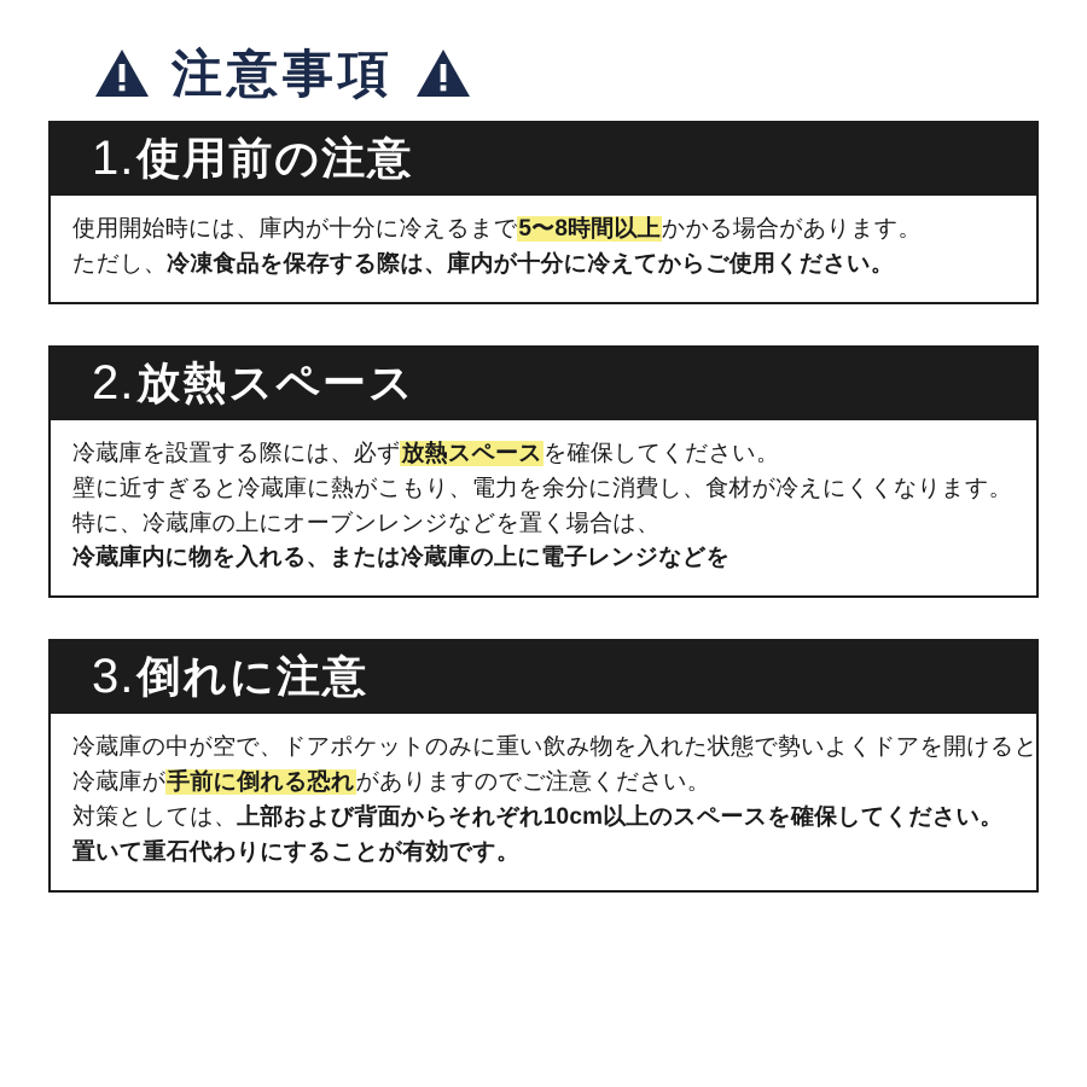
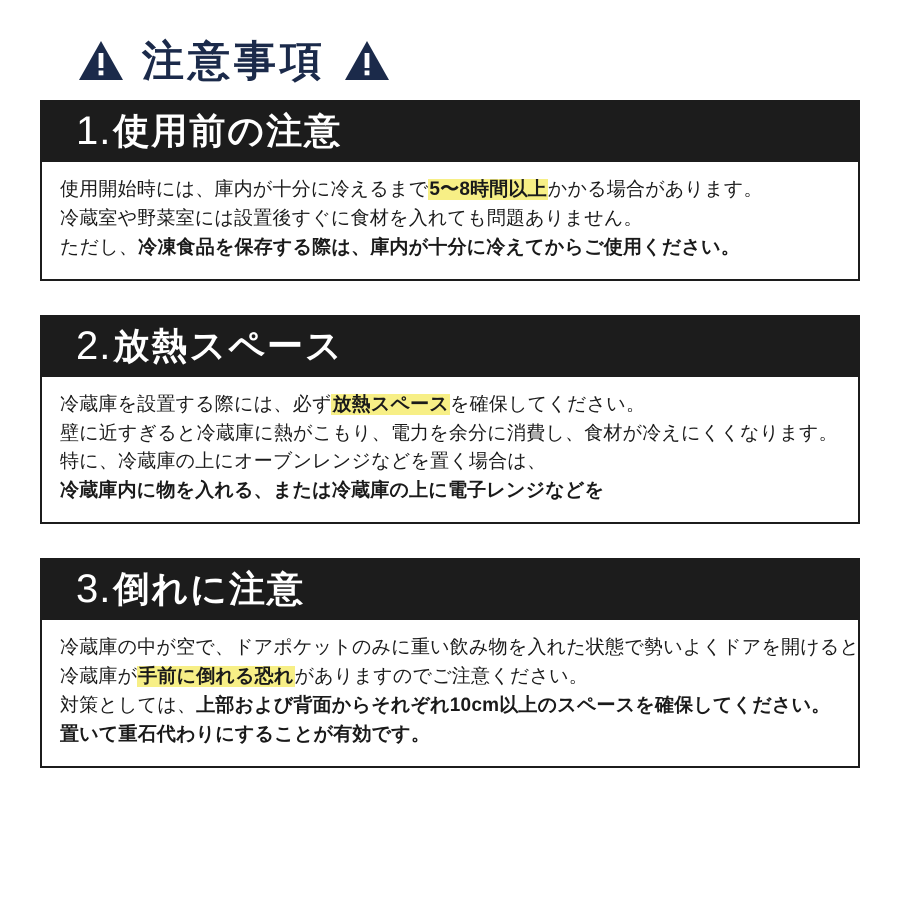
  注意事項
  1.
  使用前の注意
  使用開始時には、庫内が十分に冷えるまで5〜8時間以上かかる場合があります。
+ 冷蔵室や野菜室には設置後すぐに食材を入れても問題ありません。
  ただし、冷凍食品を保存する際は、庫内が十分に冷えてからご使用ください。
  2.
  放熱スペース
  冷蔵庫を設置する際には、必ず放熱スペースを確保してください。
  壁に近すぎると冷蔵庫に熱がこもり、電力を余分に消費し、食材が冷えにくくなります。
  特に、冷蔵庫の上にオーブンレンジなどを置く場合は、
  冷蔵庫内に物を入れる、または冷蔵庫の上に電子レンジなどを
  3.
  倒れに注意
  冷蔵庫の中が空で、ドアポケットのみに重い飲み物を入れた状態で勢いよくドアを開けると
  冷蔵庫が手前に倒れる恐れがありますのでご注意ください。
  対策としては、上部および背面からそれぞれ10cm以上のスペースを確保してください。
  置いて重石代わりにすることが有効です。
